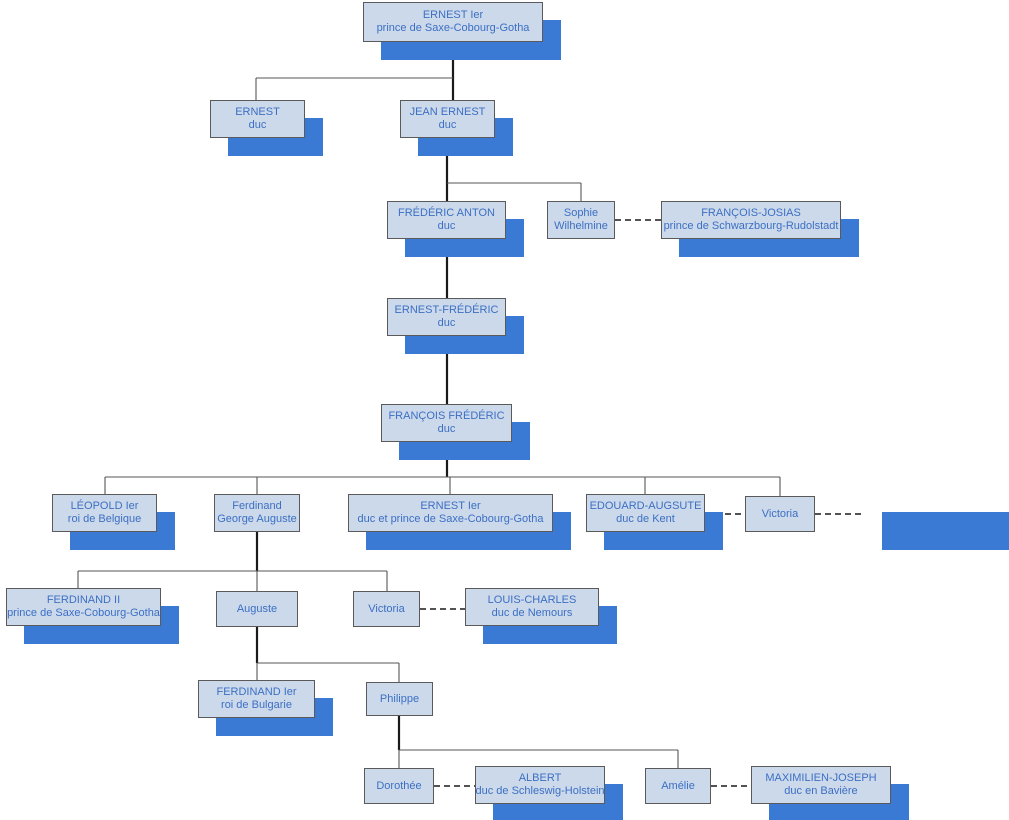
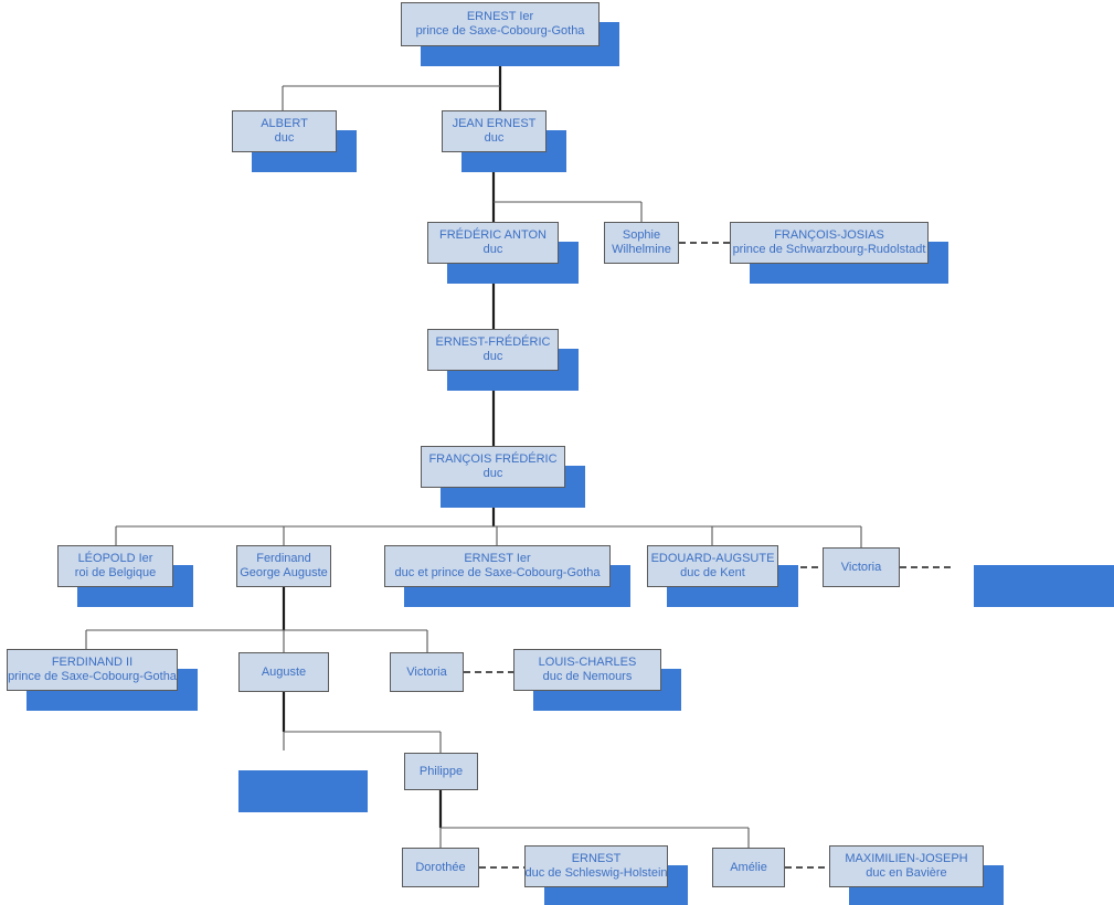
  ERNEST Ier
  prince de Saxe-Cobourg-Gotha
- ERNEST
+ ALBERT
  duc
  JEAN ERNEST
  duc
  FRÉDÉRIC ANTON
  duc
  Sophie
  Wilhelmine
  FRANÇOIS-JOSIAS
  prince de Schwarzbourg-Rudolstadt
  ERNEST-FRÉDÉRIC
  duc
  FRANÇOIS FRÉDÉRIC
  duc
  LÉOPOLD Ier
  roi de Belgique
  Ferdinand
  George Auguste
  ERNEST Ier
  duc et prince de Saxe-Cobourg-Gotha
  EDOUARD-AUGSUTE
  duc de Kent
  Victoria
  FERDINAND II
  prince de Saxe-Cobourg-Gotha
  Auguste
  Victoria
  LOUIS-CHARLES
  duc de Nemours
- FERDINAND Ier
- roi de Bulgarie
  Philippe
  Dorothée
- ALBERT
+ ERNEST
  duc de Schleswig-Holstein
  Amélie
  MAXIMILIEN-JOSEPH
  duc en Bavière
